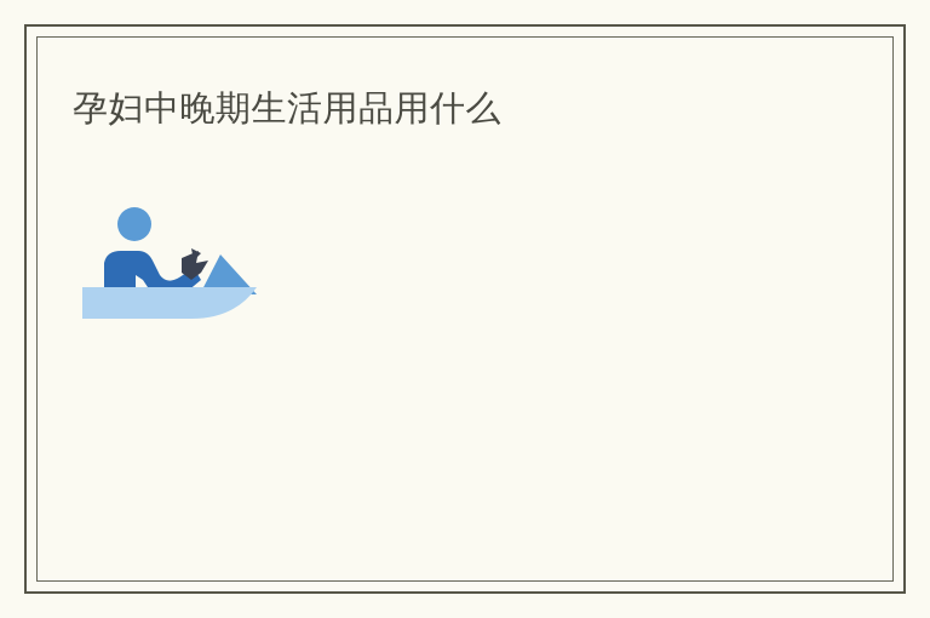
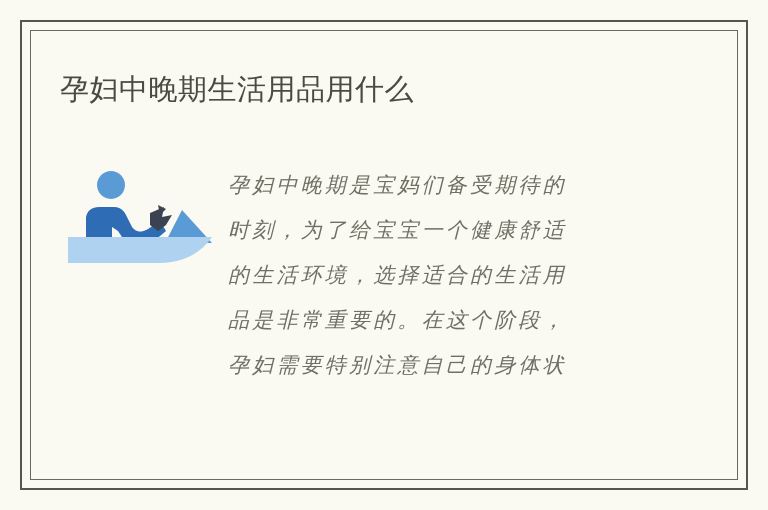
  孕妇中晚期生活用品用什么
+ 孕妇中晚期是宝妈们备受期待的
+ 时刻，为了给宝宝一个健康舒适
+ 的生活环境，选择适合的生活用
+ 品是非常重要的。在这个阶段，
+ 孕妇需要特别注意自己的身体状
